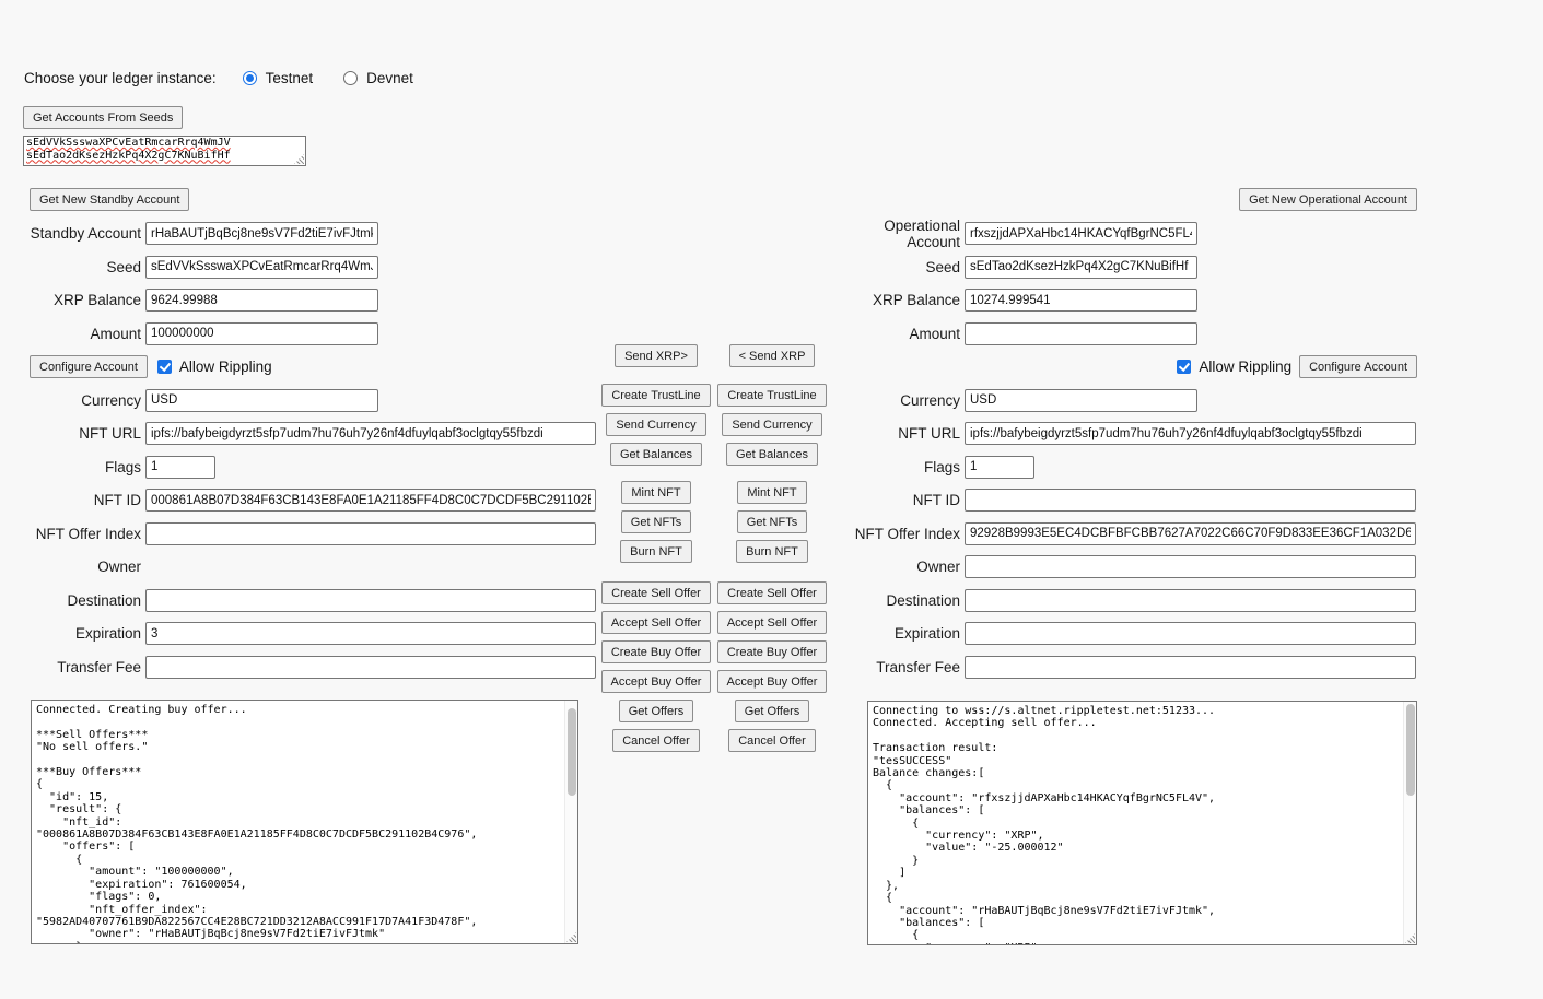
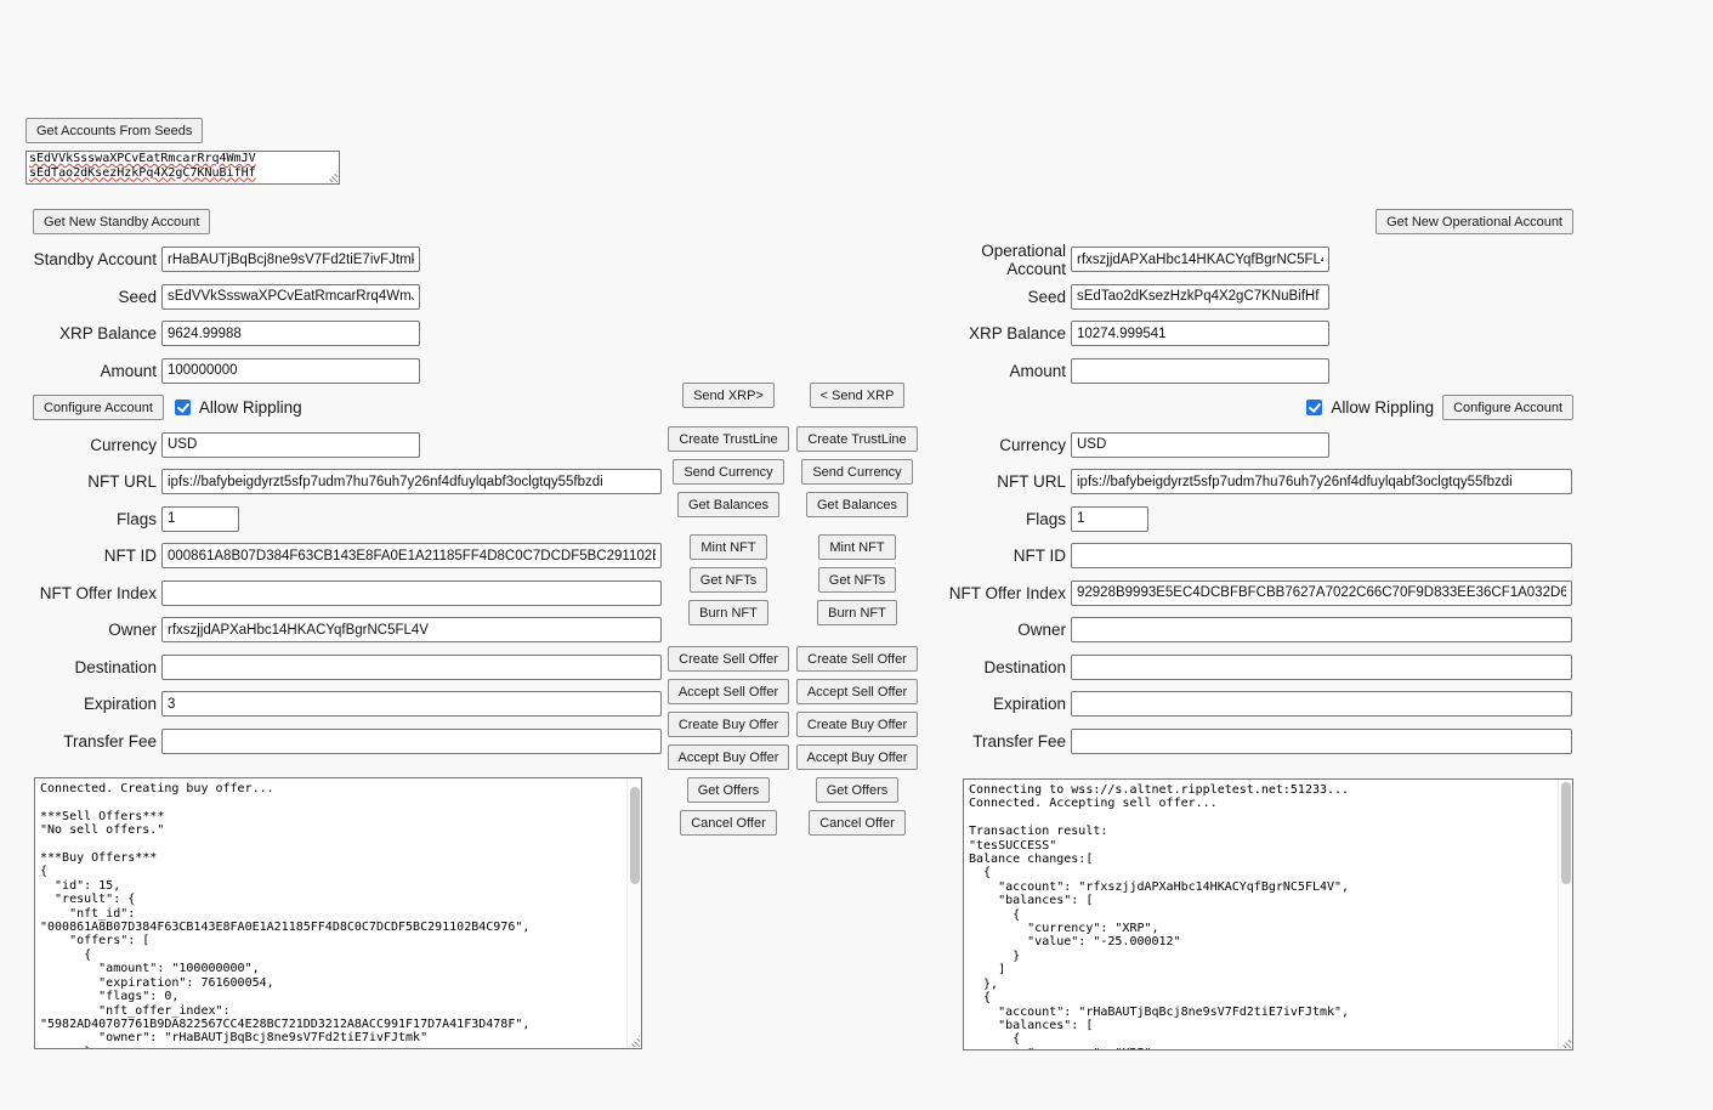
- Choose your ledger instance:
- Testnet
- Devnet
  Get Accounts From Seeds
  sEdVVkSsswaXPCvEatRmcarRrq4WmJV
  sEdTao2dKsezHzkPq4X2gC7KNuBifHf
  Get New Standby Account
  Standby Account
  rHaBAUTjBqBcj8ne9sV7Fd2tiE7ivFJtm
  Seed
  sEdVVkSsswaXPCvEatRmcarRrq4Wm
  XRP Balance
  9624.99988
  Amount
  100000000
  Configure Account
  Allow Rippling
  Currency
  USD
  NFT URL
  ipfs://bafybeigdyrzt5sfp7udm7hu76uh7y26nf4dfuylqabf3oclgtqy55fbzdi
  Flags
  1
  NFT ID
  000861A8B07D384F63CB143E8FA0E1A21185FF4D8C0C7DCDF5BC291102
  NFT Offer Index
  Owner
+ rfxszjjdAPXaHbc14HKACYqfBgrNC5FL4V
  Destination
  Expiration
  3
  Transfer Fee
  Send XRP>
  Create TrustLine
  Send Currency
  Get Balances
  Mint NFT
  Get NFTs
  Burn NFT
  Create Sell Offer
  Accept Sell Offer
  Create Buy Offer
  Accept Buy Offer
  Get Offers
  Cancel Offer
  < Send XRP
  Create TrustLine
  Send Currency
  Get Balances
  Mint NFT
  Get NFTs
  Burn NFT
  Create Sell Offer
  Accept Sell Offer
  Create Buy Offer
  Accept Buy Offer
  Get Offers
  Cancel Offer
  Get New Operational Account
  Operational Account
  rfxszjjdAPXaHbc14HKACYqfBgrNC5FL
  Seed
  sEdTao2dKsezHzkPq4X2gC7KNuBifHf
  XRP Balance
  10274.999541
  Amount
  Allow Rippling
  Configure Account
  Currency
  USD
  NFT URL
  ipfs://bafybeigdyrzt5sfp7udm7hu76uh7y26nf4dfuylqabf3oclgtqy55fbzdi
  Flags
  1
  NFT ID
  NFT Offer Index
  92928B9993E5EC4DCBFBFCBB7627A7022C66C70F9D833EE36CF1A032D6
  Owner
  Destination
  Expiration
  Transfer Fee
  Connected. Creating buy offer...
  ***Sell Offers***
  "No sell offers."
  ***Buy Offers***
  {
  "id": 15,
  "result": {
  "nft_id":
  "000861A8B07D384F63CB143E8FA0E1A21185FF4D8C0C7DCDF5BC291102B4C976",
  "offers": [
  {
  "amount": "100000000",
  "expiration": 761600054,
  "flags": 0,
  "nft_offer_index":
  "5982AD40707761B9DA822567CC4E28BC721DD3212A8ACC991F17D7A41F3D478F",
  "owner": "rHaBAUTjBqBcj8ne9sV7Fd2tiE7ivFJtmk"
  Connecting to wss://s.altnet.rippletest.net:51233...
  Connected. Accepting sell offer...
  Transaction result:
  "tesSUCCESS"
  Balance changes:[
  {
  "account": "rfxszjjdAPXaHbc14HKACYqfBgrNC5FL4V",
  "balances": [
  {
  "currency": "XRP",
  "value": "-25.000012"
  }
  ]
  },
  {
  "account": "rHaBAUTjBqBcj8ne9sV7Fd2tiE7ivFJtmk",
  "balances": [
  {
